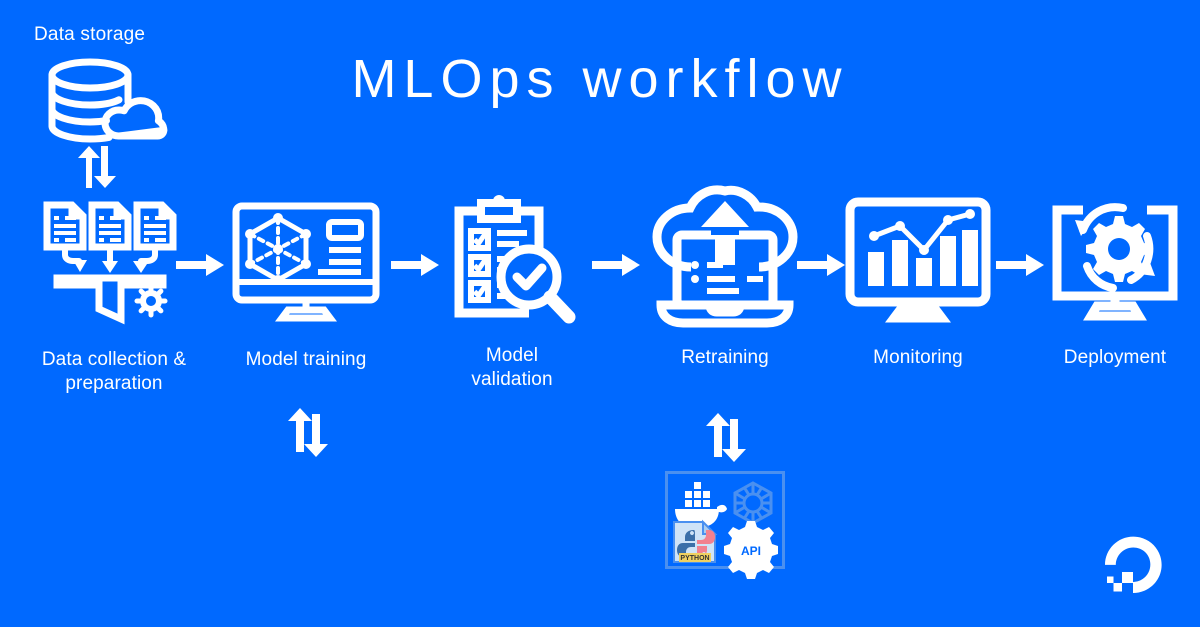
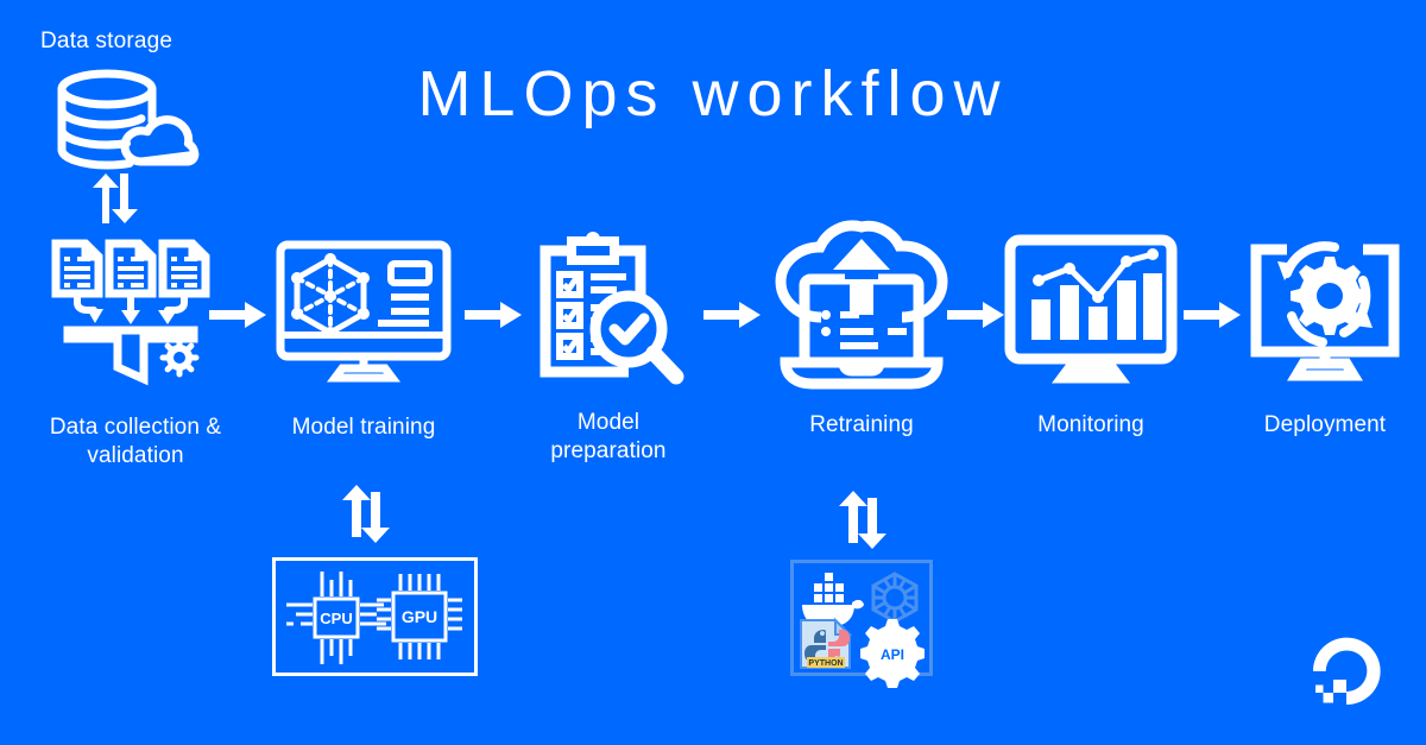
  MLOps workflow
  Data storage
  Data collection &
- preparation
+ validation
  Model training
  Model
- validation
+ preparation
  Retraining
  Monitoring
  Deployment
+ CPU
+ GPU
  API
